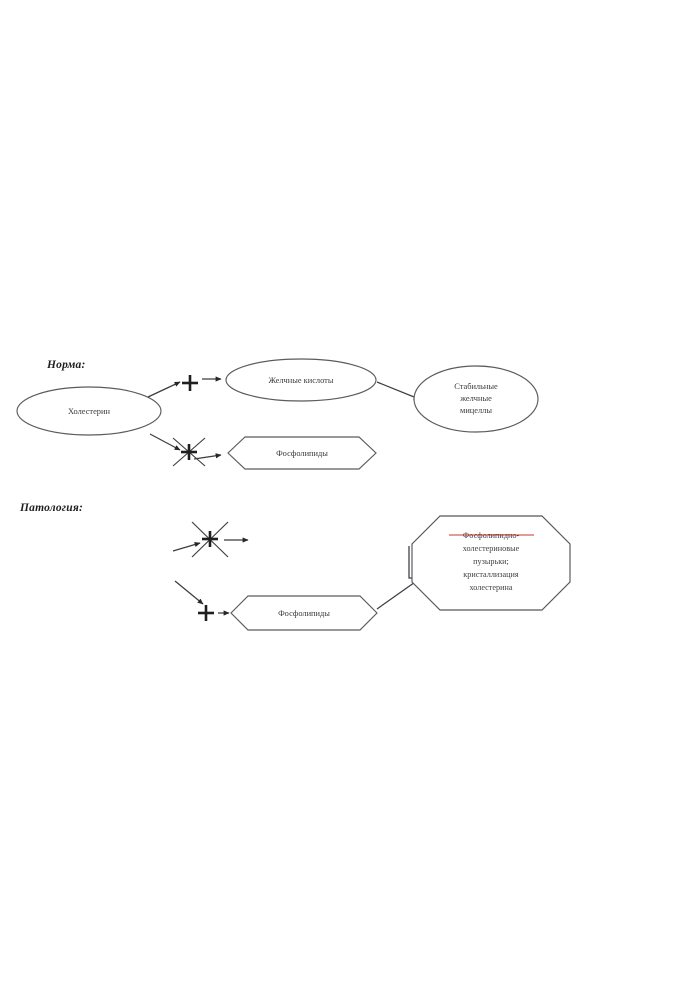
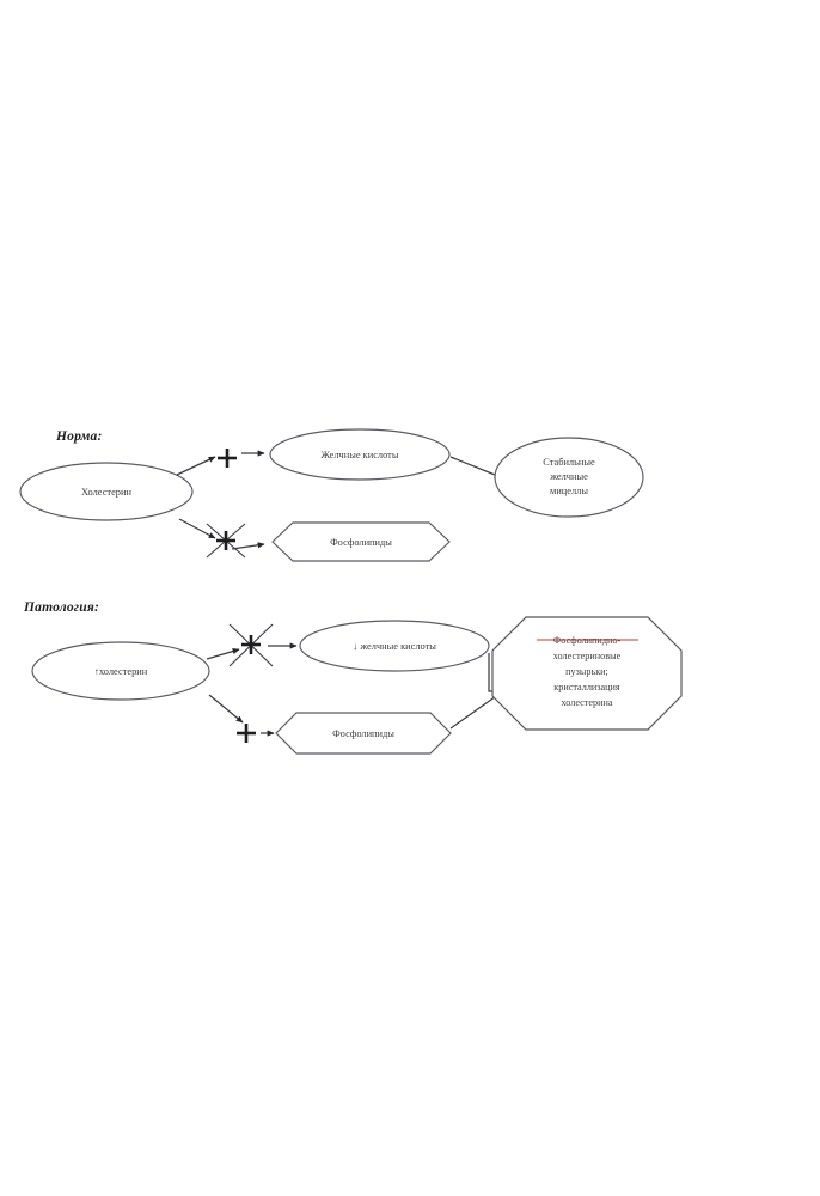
  Норма:
  Холестерин
  Желчные кислоты
  Стабильные
  желчные
  мицеллы
  Фосфолипиды
  Патология:
+ ↑холестерин
+ ↓ желчные кислоты
  Фосфолипиды
  холестериновые
  пузырьки;
  кристаллизация
  холестерина
